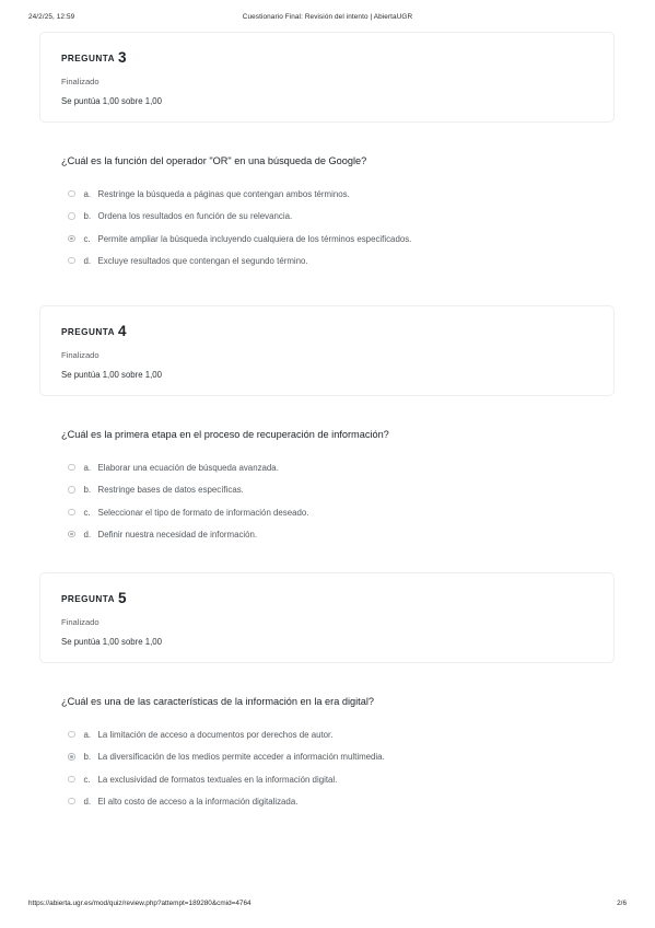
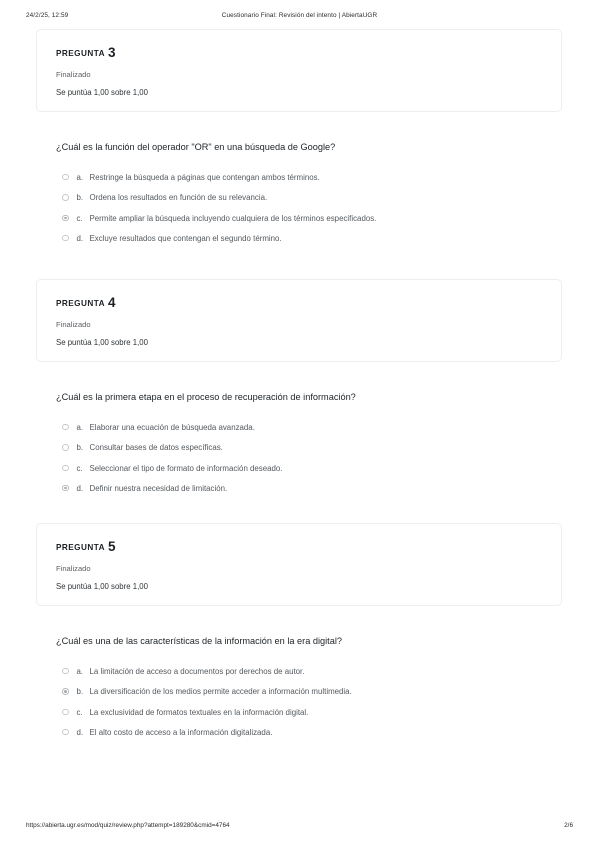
  PREGUNTA 3
  Finalizado
  Se puntúa 1,00 sobre 1,00
  ¿Cuál es la función del operador "OR" en una búsqueda de Google?
  a.
  Restringe la búsqueda a páginas que contengan ambos términos.
  b.
  Ordena los resultados en función de su relevancia.
  c.
  Permite ampliar la búsqueda incluyendo cualquiera de los términos especificados.
  d.
  Excluye resultados que contengan el segundo término.
  PREGUNTA 4
  Finalizado
  Se puntúa 1,00 sobre 1,00
  ¿Cuál es la primera etapa en el proceso de recuperación de información?
  a.
  Elaborar una ecuación de búsqueda avanzada.
  b.
- Restringe bases de datos específicas.
+ Consultar bases de datos específicas.
  c.
  Seleccionar el tipo de formato de información deseado.
  d.
- Definir nuestra necesidad de información.
+ Definir nuestra necesidad de limitación.
  PREGUNTA 5
  Finalizado
  Se puntúa 1,00 sobre 1,00
  ¿Cuál es una de las características de la información en la era digital?
  a.
  La limitación de acceso a documentos por derechos de autor.
  b.
  La diversificación de los medios permite acceder a información multimedia.
  c.
  La exclusividad de formatos textuales en la información digital.
  d.
  El alto costo de acceso a la información digitalizada.
